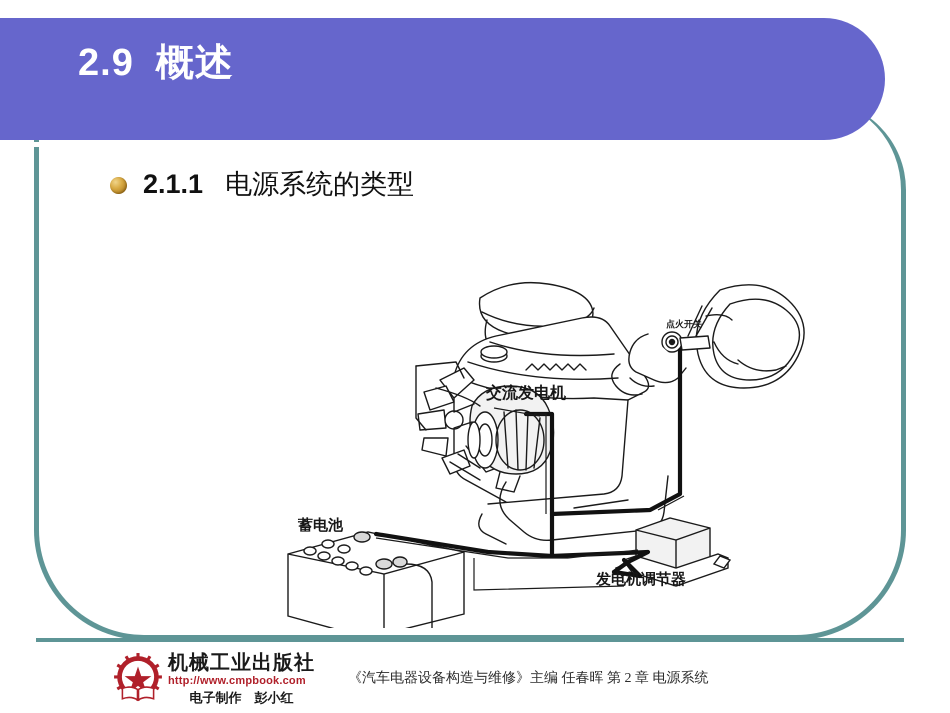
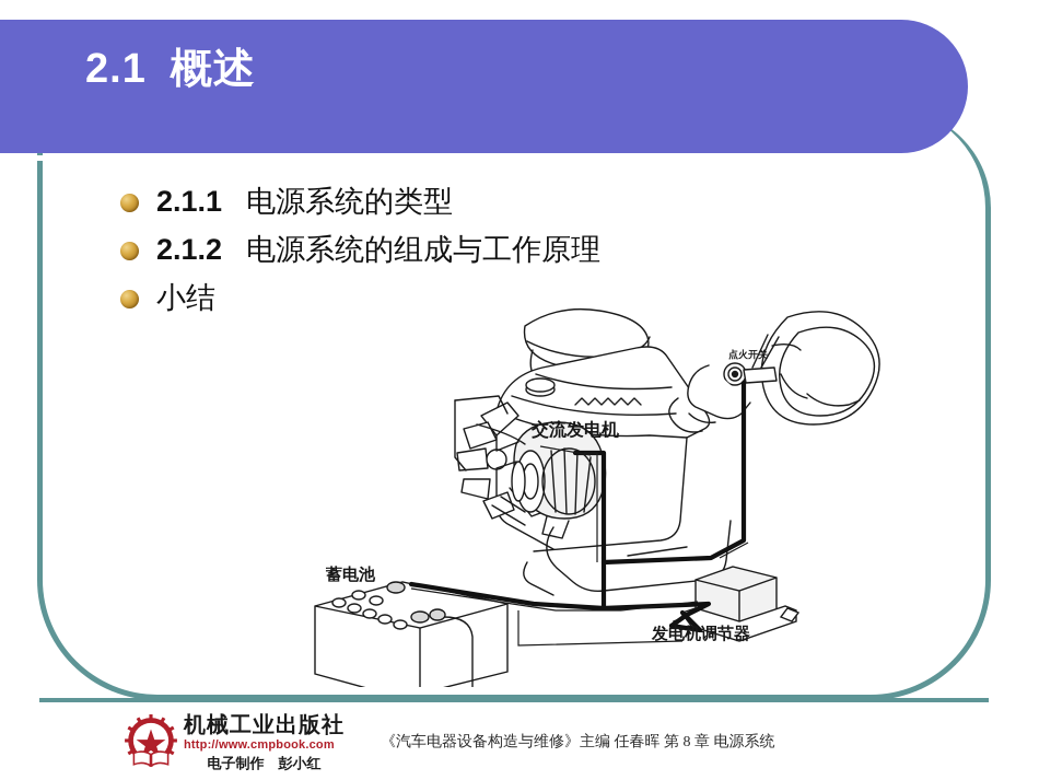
- 2.9 概述
+ 2.1 概述
  2.1.1 电源系统的类型
+ 2.1.2 电源系统的组成与工作原理
+ 小结
  交流发电机
  点火开关
  蓄电池
  发电机调节器
  机械工业出版社
  http://www.cmpbook.com
  电子制作 彭小红
- 《汽车电器设备构造与维修》主编 任春晖 第 2 章 电源系统
+ 《汽车电器设备构造与维修》主编 任春晖 第 8 章 电源系统
